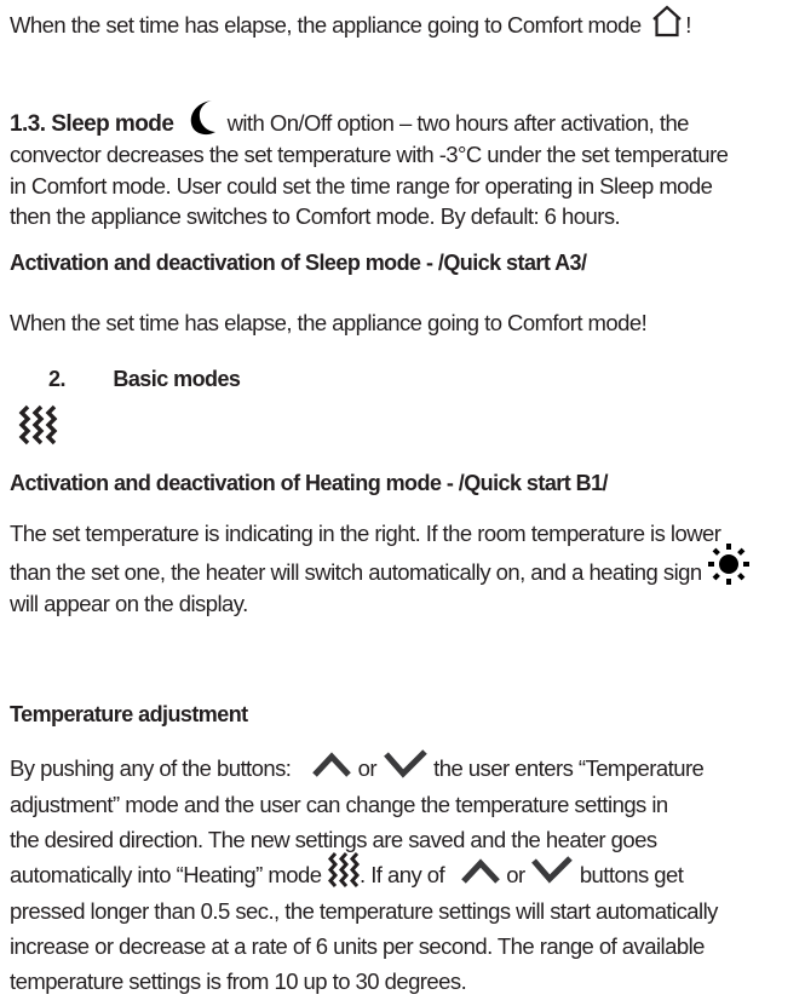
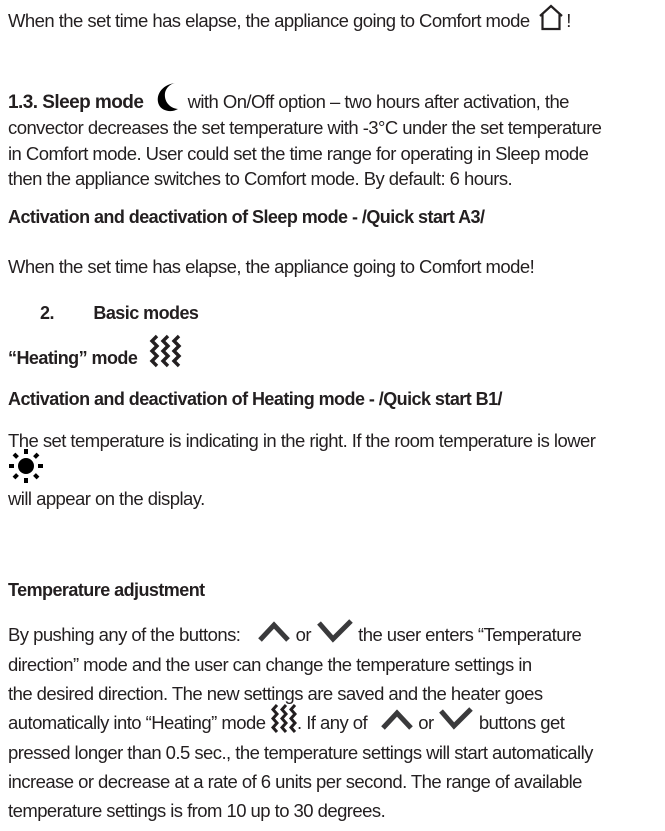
  When the set time has elapse, the appliance going to Comfort mode !
  1.3. Sleep mode with On/Off option – two hours after activation, the
  convector decreases the set temperature with -3°C under the set temperature
  in Comfort mode. User could set the time range for operating in Sleep mode
  then the appliance switches to Comfort mode. By default: 6 hours.
  Activation and deactivation of Sleep mode - /Quick start A3/
  When the set time has elapse, the appliance going to Comfort mode!
  2. Basic modes
+ “Heating” mode
  Activation and deactivation of Heating mode - /Quick start B1/
  The set temperature is indicating in the right. If the room temperature is lower
- than the set one, the heater will switch automatically on, and a heating sign
  will appear on the display.
  Temperature adjustment
  By pushing any of the buttons: or the user enters “Temperature
- adjustment” mode and the user can change the temperature settings in
+ direction” mode and the user can change the temperature settings in
  the desired direction. The new settings are saved and the heater goes
  automatically into “Heating” mode . If any of or buttons get
  pressed longer than 0.5 sec., the temperature settings will start automatically
  increase or decrease at a rate of 6 units per second. The range of available
  temperature settings is from 10 up to 30 degrees.
